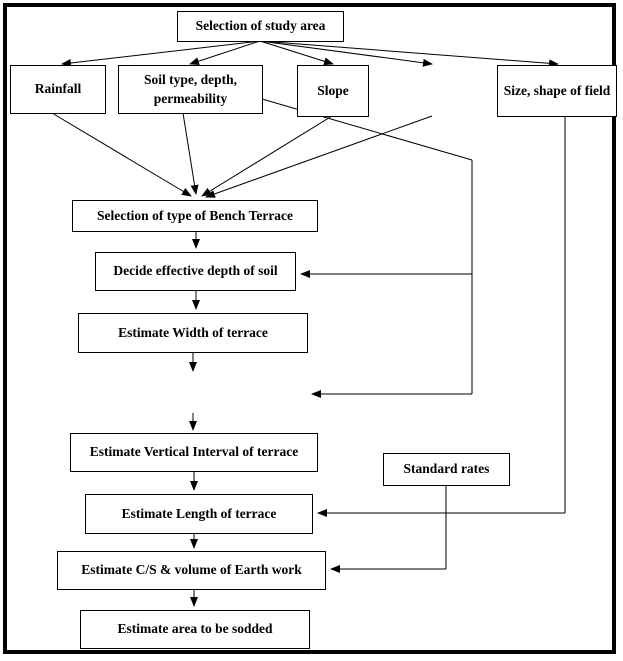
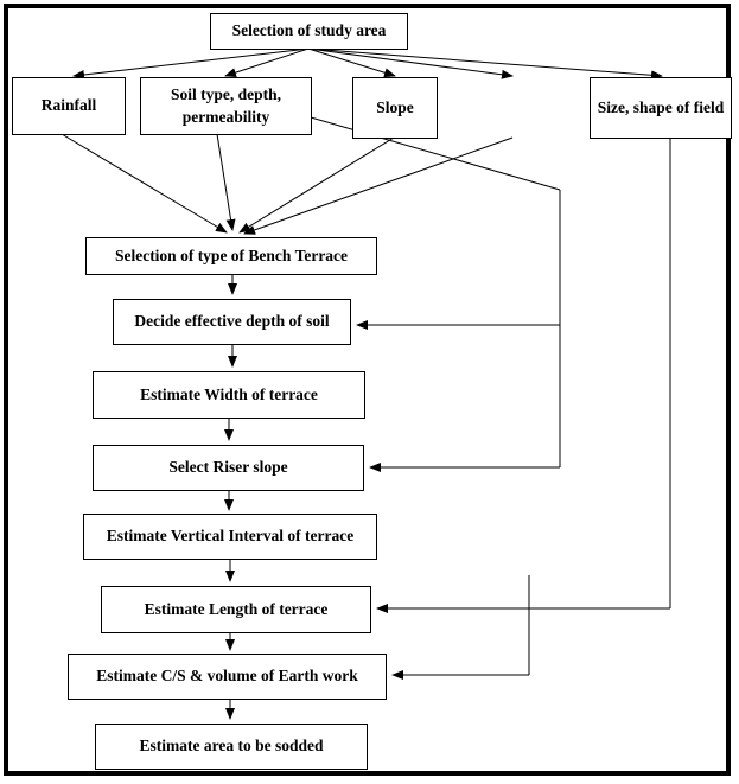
  Selection of study area
  Rainfall
  Soil type, depth, permeability
  Slope
  Size, shape of field
  Selection of type of Bench Terrace
  Decide effective depth of soil
  Estimate Width of terrace
+ Select Riser slope
  Estimate Vertical Interval of terrace
- Standard rates
  Estimate Length of terrace
  Estimate C/S & volume of Earth work
  Estimate area to be sodded
